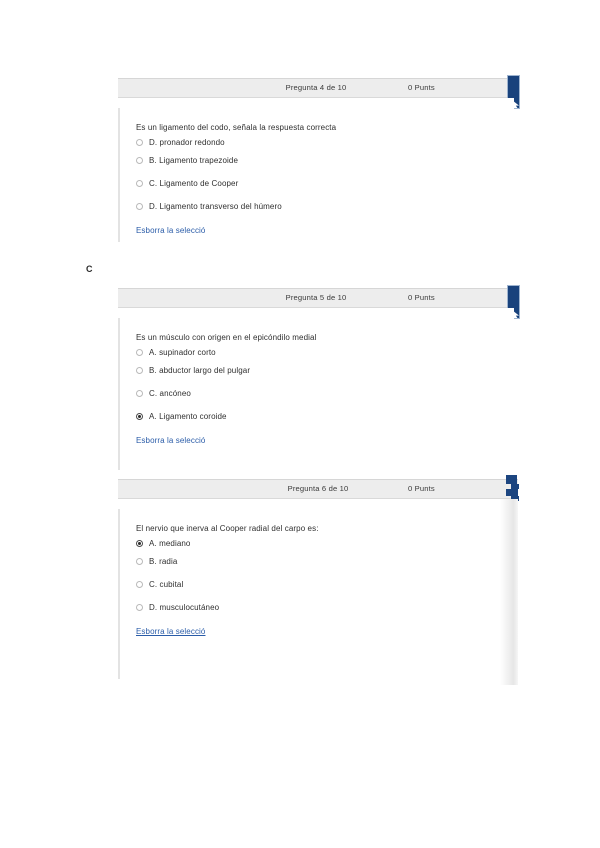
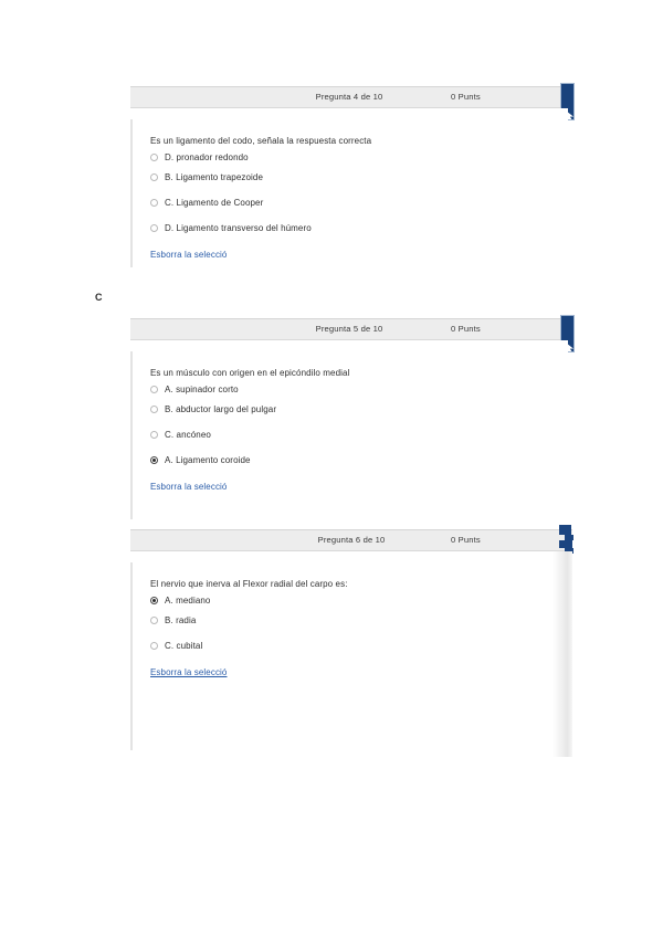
  C
  Pregunta 4 de 10
  0 Punts
  Es un ligamento del codo, señala la respuesta correcta
  D. pronador redondo
  B. Ligamento trapezoide
  C. Ligamento de Cooper
  D. Ligamento transverso del húmero
  Esborra la selecció
  Pregunta 5 de 10
  0 Punts
  Es un músculo con origen en el epicóndilo medial
  A. supinador corto
  B. abductor largo del pulgar
  C. ancóneo
  A. Ligamento coroide
  Esborra la selecció
  Pregunta 6 de 10
  0 Punts
- El nervio que inerva al Cooper radial del carpo es:
+ El nervio que inerva al Flexor radial del carpo es:
  A. mediano
  B. radia
  C. cubital
- D. musculocutáneo
  Esborra la selecció
